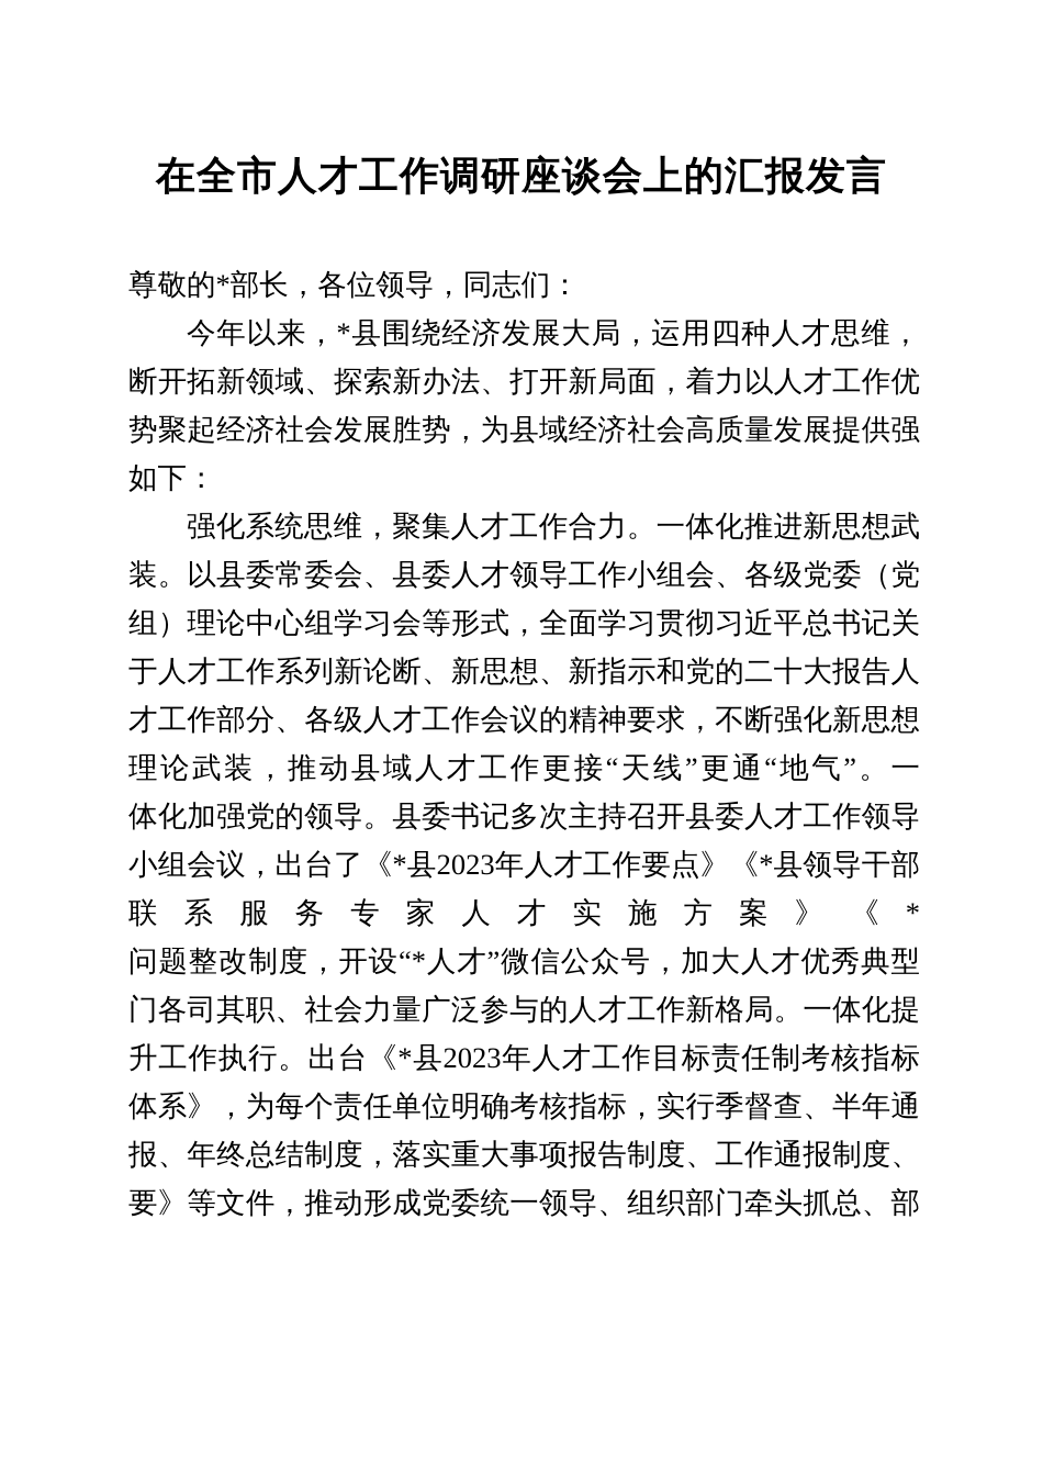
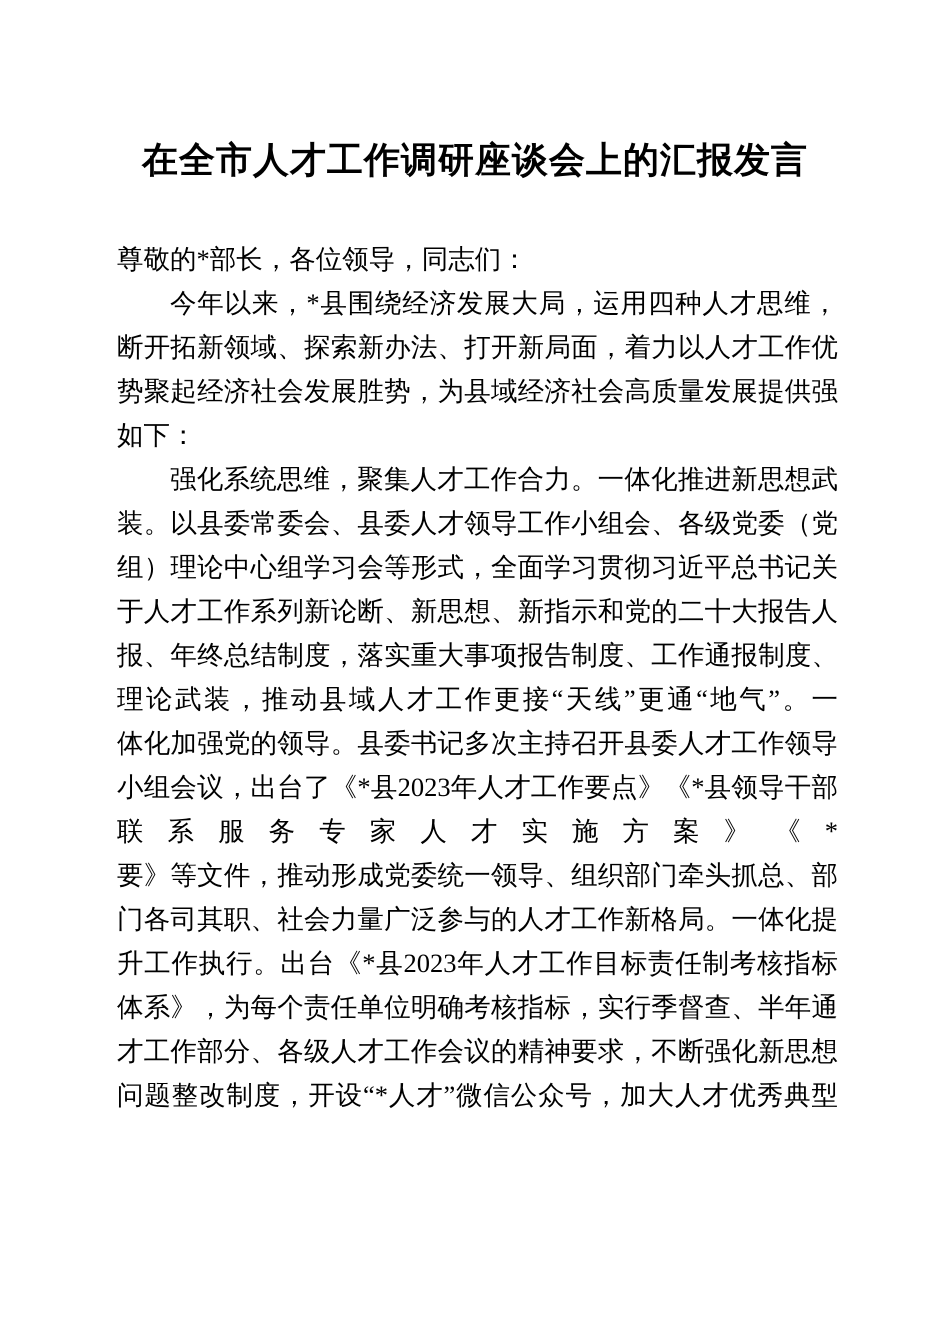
  在全市人才工作调研座谈会上的汇报发言
  尊敬的*部长，各位领导，同志们：
  今年以来，*县围绕经济发展大局，运用四种人才思维，
  断开拓新领域、探索新办法、打开新局面，着力以人才工作优
  势聚起经济社会发展胜势，为县域经济社会高质量发展提供强
  如下：
  强化系统思维，聚集人才工作合力。一体化推进新思想武
  装。以县委常委会、县委人才领导工作小组会、各级党委（党
  组）理论中心组学习会等形式，全面学习贯彻习近平总书记关
  于人才工作系列新论断、新思想、新指示和党的二十大报告人
- 才工作部分、各级人才工作会议的精神要求，不断强化新思想
+ 报、年终总结制度，落实重大事项报告制度、工作通报制度、
  理论武装，推动县域人才工作更接“天线”更通“地气”。一
  体化加强党的领导。县委书记多次主持召开县委人才工作领导
  小组会议，出台了《*县2023年人才工作要点》《*县领导干部
- 问题整改制度，开设“*人才”微信公众号，加大人才优秀典型
+ 要》等文件，推动形成党委统一领导、组织部门牵头抓总、部
  门各司其职、社会力量广泛参与的人才工作新格局。一体化提
  升工作执行。出台《*县2023年人才工作目标责任制考核指标
  体系》，为每个责任单位明确考核指标，实行季督查、半年通
- 报、年终总结制度，落实重大事项报告制度、工作通报制度、
+ 才工作部分、各级人才工作会议的精神要求，不断强化新思想
- 要》等文件，推动形成党委统一领导、组织部门牵头抓总、部
+ 问题整改制度，开设“*人才”微信公众号，加大人才优秀典型
